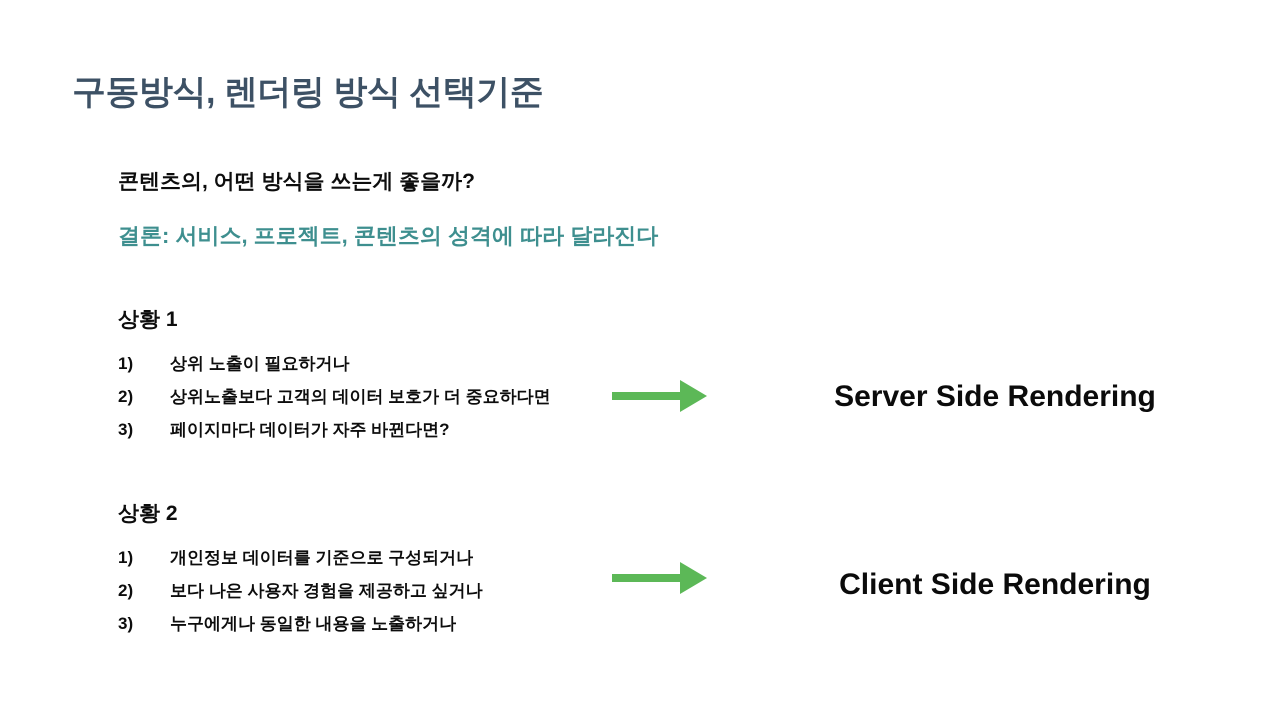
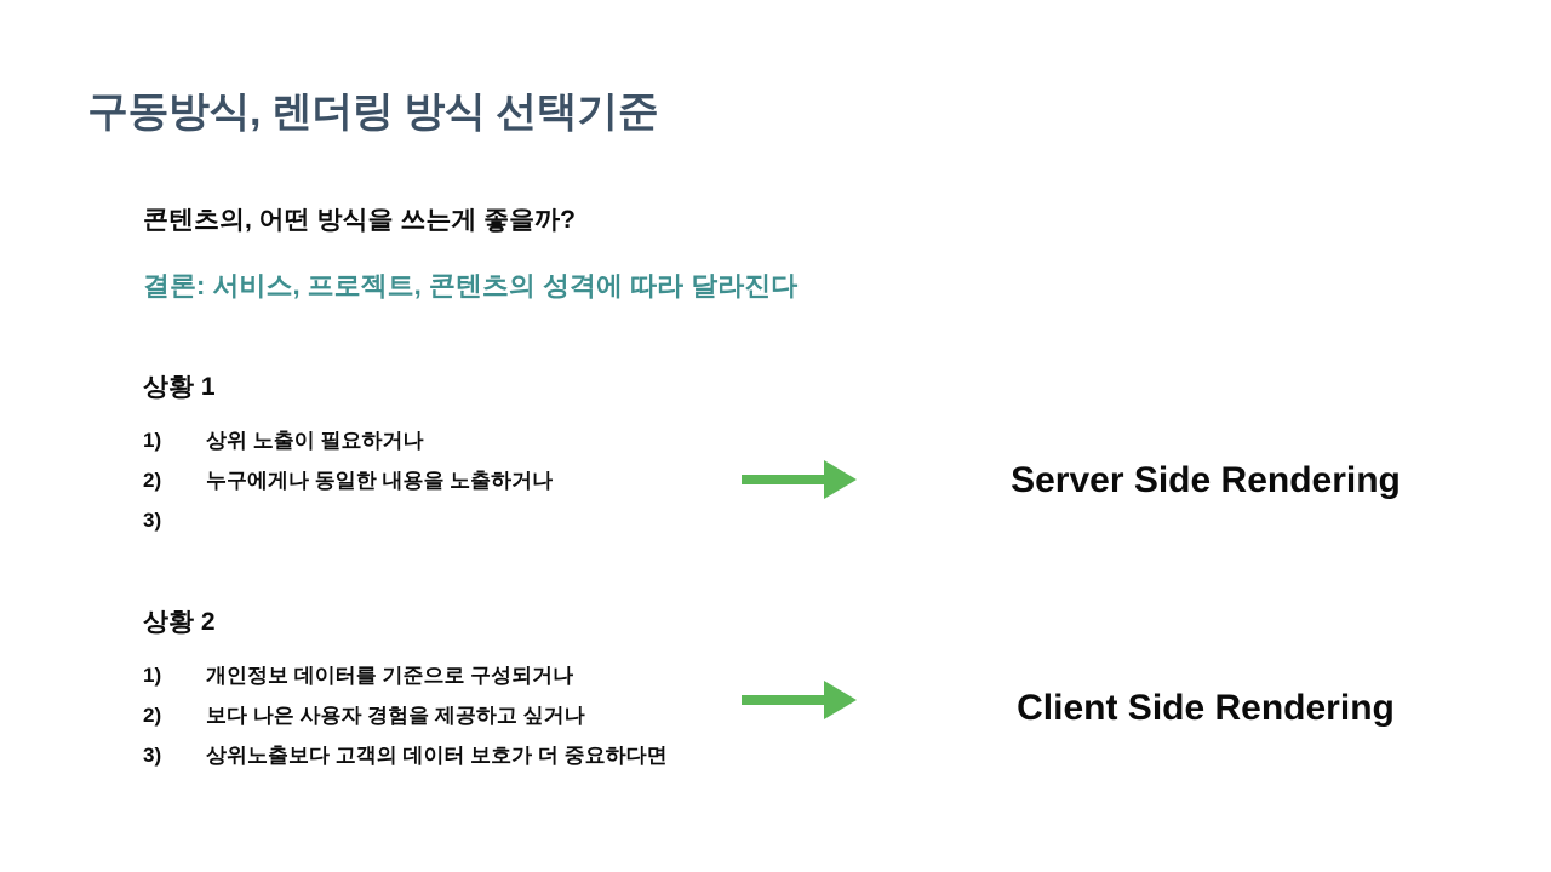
  구동방식, 렌더링 방식 선택기준
  콘텐츠의, 어떤 방식을 쓰는게 좋을까?
  결론: 서비스, 프로젝트, 콘텐츠의 성격에 따라 달라진다
  상황 1
  1)
  상위 노출이 필요하거나
  2)
- 상위노출보다 고객의 데이터 보호가 더 중요하다면
+ 누구에게나 동일한 내용을 노출하거나
  3)
- 페이지마다 데이터가 자주 바뀐다면?
  Server Side Rendering
  상황 2
  1)
  개인정보 데이터를 기준으로 구성되거나
  2)
  보다 나은 사용자 경험을 제공하고 싶거나
  3)
- 누구에게나 동일한 내용을 노출하거나
+ 상위노출보다 고객의 데이터 보호가 더 중요하다면
  Client Side Rendering
